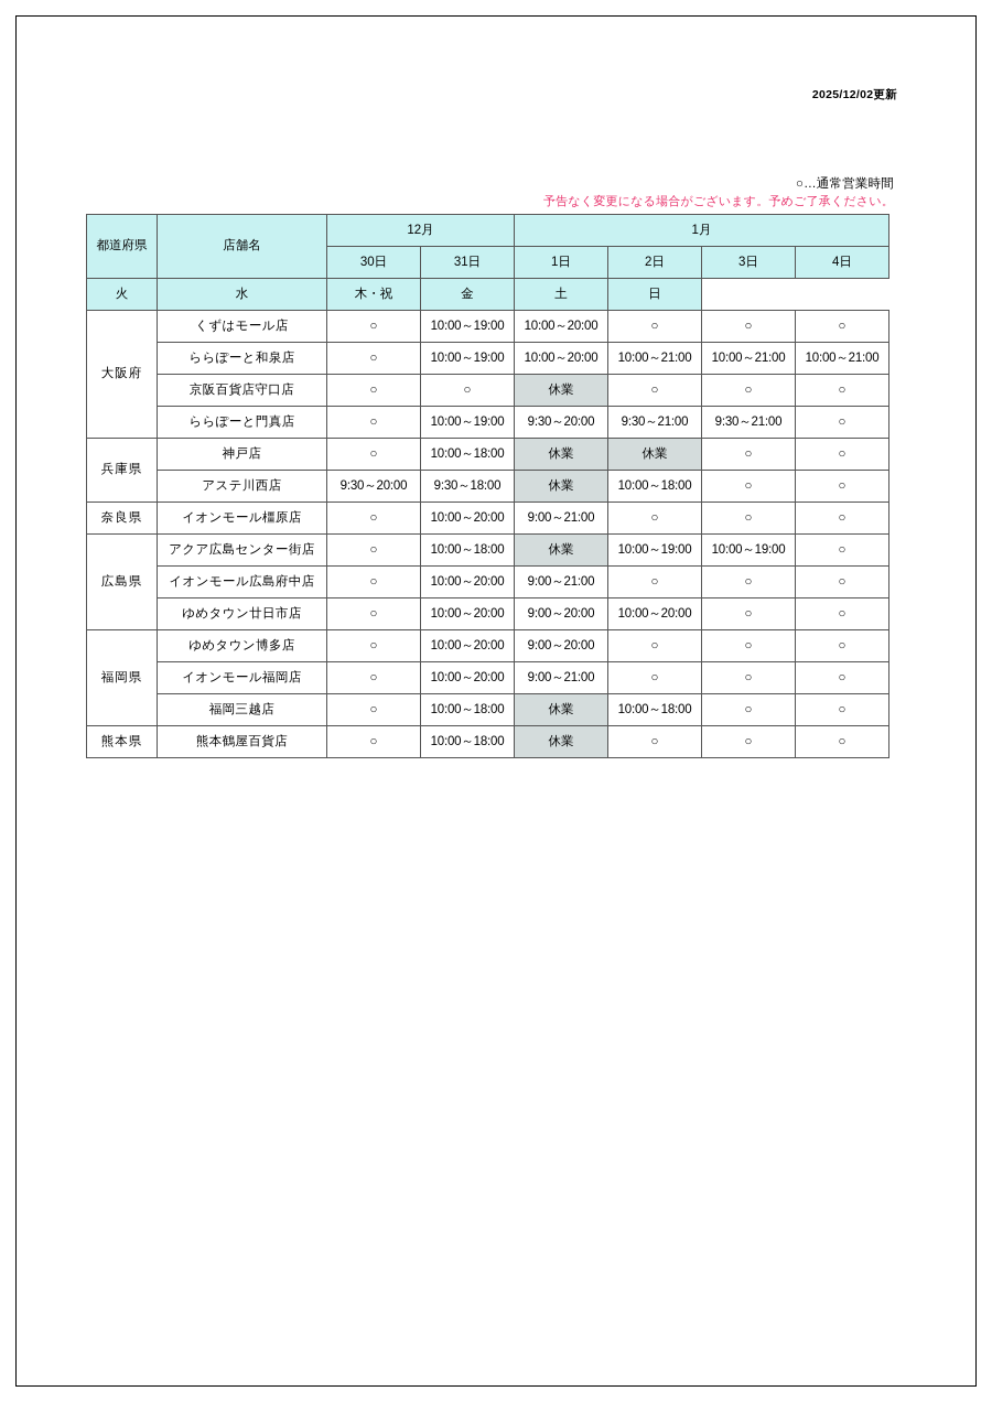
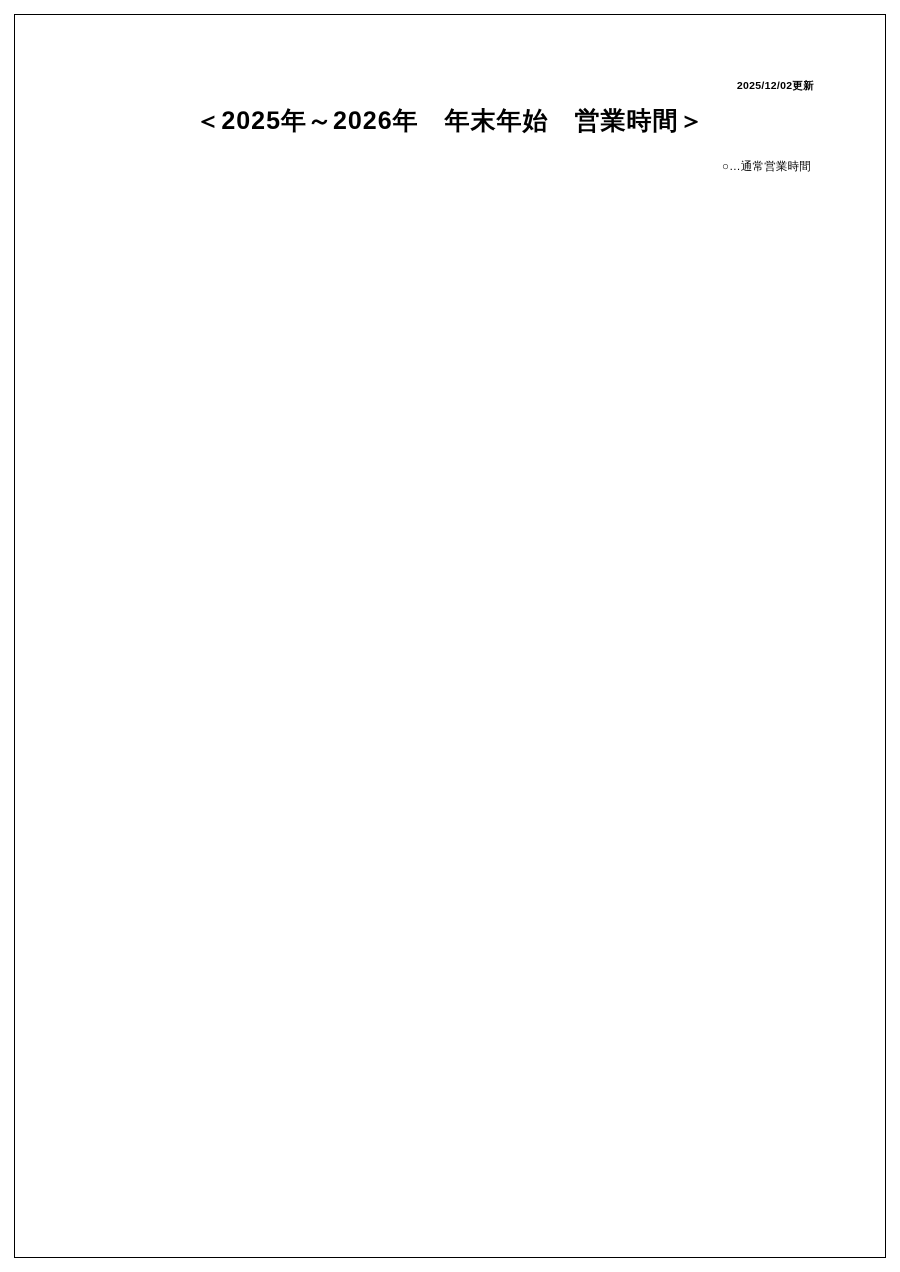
  2025/12/02更新
+ ＜2025年～2026年 年末年始 営業時間＞
  ○…通常営業時間
- 予告なく変更になる場合がございます。予めご了承ください。
- 都道府県	店舗名	12月	1月
- 30日	31日	1日	2日	3日	4日
- 火	水	木・祝	金	土	日
- 大阪府	くずはモール店	○	10:00～19:00	10:00～20:00	○	○	○
- ららぽーと和泉店	○	10:00～19:00	10:00～20:00	10:00～21:00	10:00～21:00	10:00～21:00
- 京阪百貨店守口店	○	○	休業	○	○	○
- ららぽーと門真店	○	10:00～19:00	9:30～20:00	9:30～21:00	9:30～21:00	○
- 兵庫県	神戸店	○	10:00～18:00	休業	休業	○	○
- アステ川西店	9:30～20:00	9:30～18:00	休業	10:00～18:00	○	○
- 奈良県	イオンモール橿原店	○	10:00～20:00	9:00～21:00	○	○	○
- 広島県	アクア広島センター街店	○	10:00～18:00	休業	10:00～19:00	10:00～19:00	○
- イオンモール広島府中店	○	10:00～20:00	9:00～21:00	○	○	○
- ゆめタウン廿日市店	○	10:00～20:00	9:00～20:00	10:00～20:00	○	○
- 福岡県	ゆめタウン博多店	○	10:00～20:00	9:00～20:00	○	○	○
- イオンモール福岡店	○	10:00～20:00	9:00～21:00	○	○	○
- 福岡三越店	○	10:00～18:00	休業	10:00～18:00	○	○
- 熊本県	熊本鶴屋百貨店	○	10:00～18:00	休業	○	○	○
